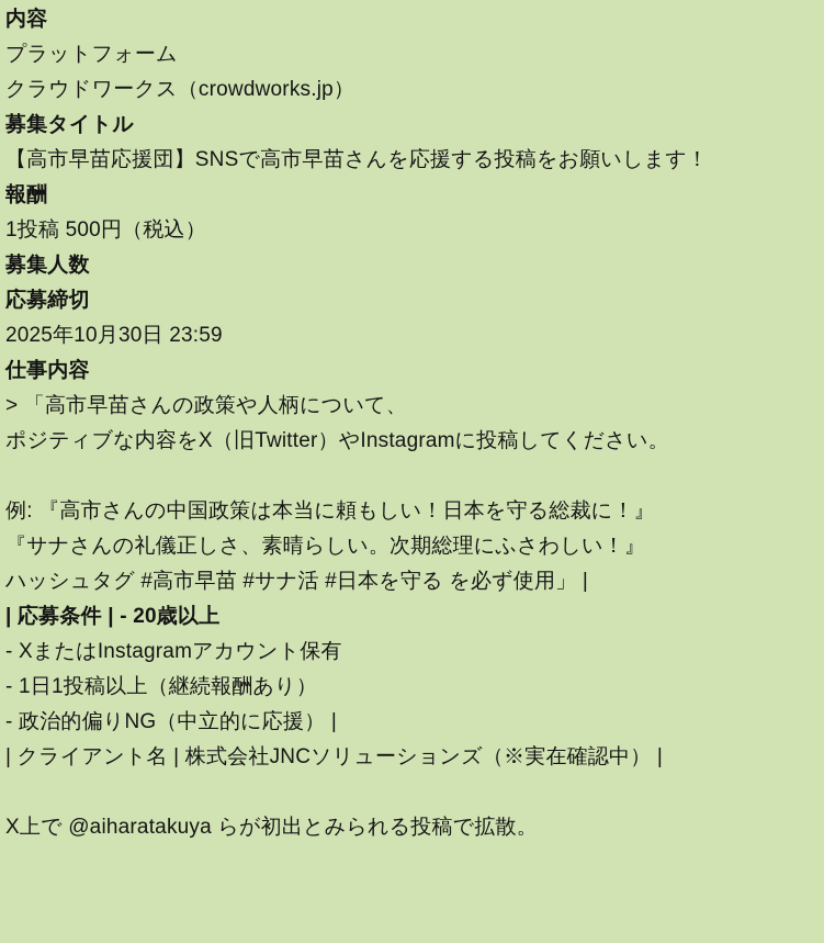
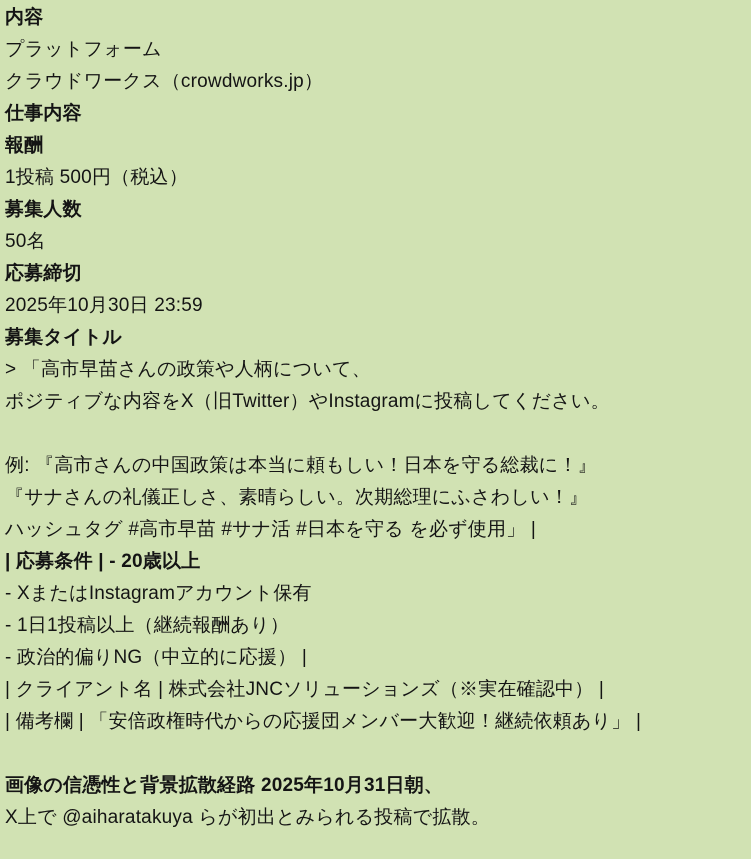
  内容
  プラットフォーム
  クラウドワークス（crowdworks.jp）
- 募集タイトル
+ 仕事内容
- 【高市早苗応援団】SNSで高市早苗さんを応援する投稿をお願いします！
  報酬
  1投稿 500円（税込）
  募集人数
+ 50名
  応募締切
  2025年10月30日 23:59
- 仕事内容
+ 募集タイトル
  > 「高市早苗さんの政策や人柄について、
  ポジティブな内容をX（旧Twitter）やInstagramに投稿してください。
  例: 『高市さんの中国政策は本当に頼もしい！日本を守る総裁に！』
  『サナさんの礼儀正しさ、素晴らしい。次期総理にふさわしい！』
  ハッシュタグ #高市早苗 #サナ活 #日本を守る を必ず使用」 |
  | 応募条件 | - 20歳以上
  - XまたはInstagramアカウント保有
  - 1日1投稿以上（継続報酬あり）
  - 政治的偏りNG（中立的に応援） |
  | クライアント名 | 株式会社JNCソリューションズ（※実在確認中） |
+ | 備考欄 | 「安倍政権時代からの応援団メンバー大歓迎！継続依頼あり」 |
+ 画像の信憑性と背景拡散経路 2025年10月31日朝、
  X上で @aiharatakuya らが初出とみられる投稿で拡散。
